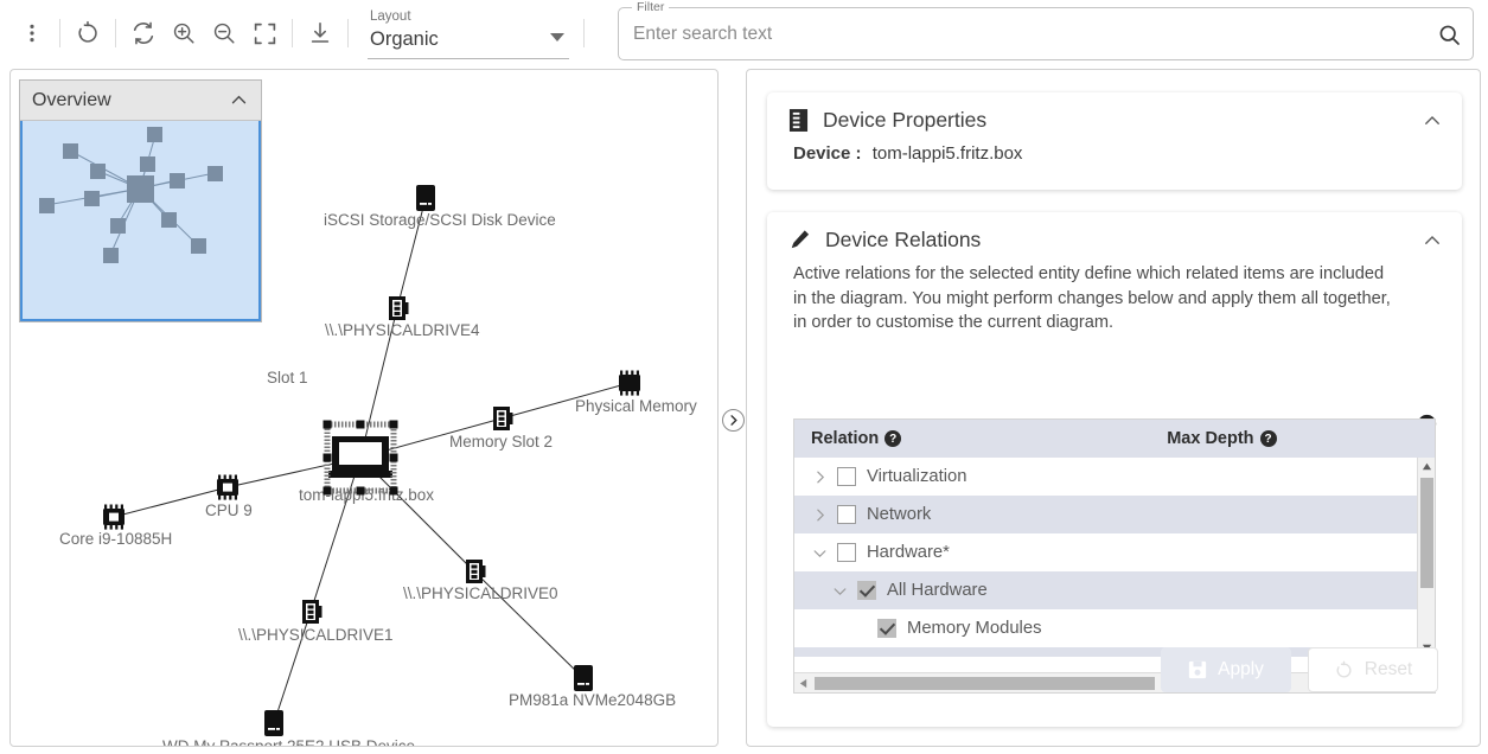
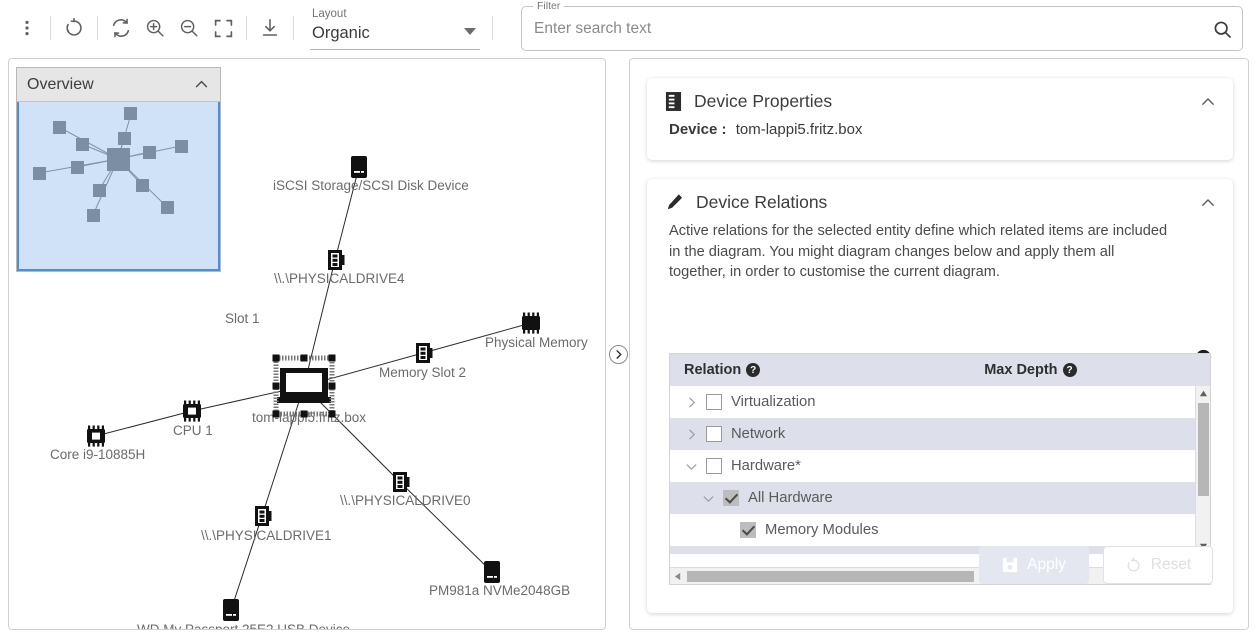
  Layout
  Organic
  Filter
  Enter search text
  iSCSI Storage/SCSI Disk Device
  \\.\PHYSICALDRIVE4
  Slot 1
  Memory Slot 2
  Physical Memory
- CPU 9
+ CPU 1
  Core i9-10885H
  tomlap5.frz.box
  \\.\PHYSICALDRIVE0
  \\.\PHYSICALDRIVE1
  PM981a NVMe2048GB
  Overview
  Device Properties
  Device : tom-lappi5.fritz.box
  Device Relations
- Active relations for the selected entity define which related items are included in the diagram. You might perform changes below and apply them all together, in order to customise the current diagram.
+ Active relations for the selected entity define which related items are included in the diagram. You might diagram changes below and apply them all together, in order to customise the current diagram.
  Relation
  ?
  Max Depth
  ?
  Virtualization
  Network
  Hardware*
  All Hardware
  Memory Modules
  Apply
  Reset
